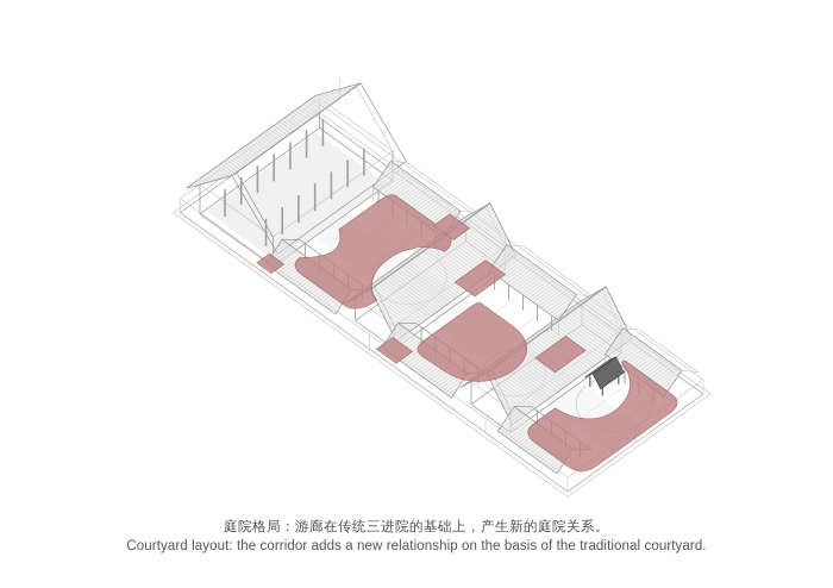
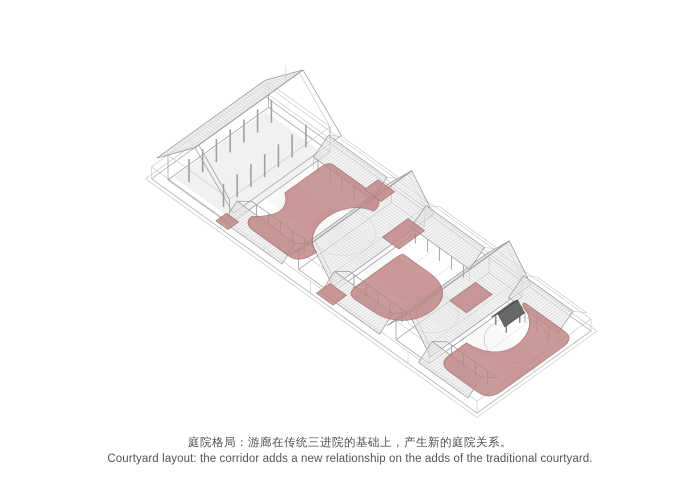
  庭院格局：游廊在传统三进院的基础上，产生新的庭院关系。
- Courtyard layout: the corridor adds a new relationship on the basis of the traditional courtyard.
+ Courtyard layout: the corridor adds a new relationship on the adds of the traditional courtyard.
